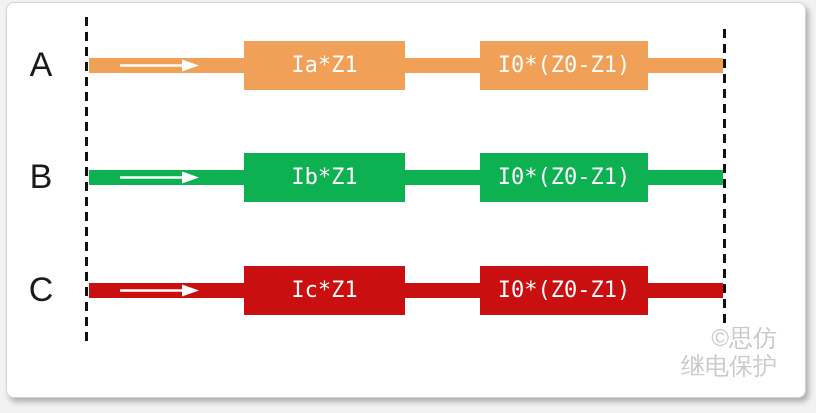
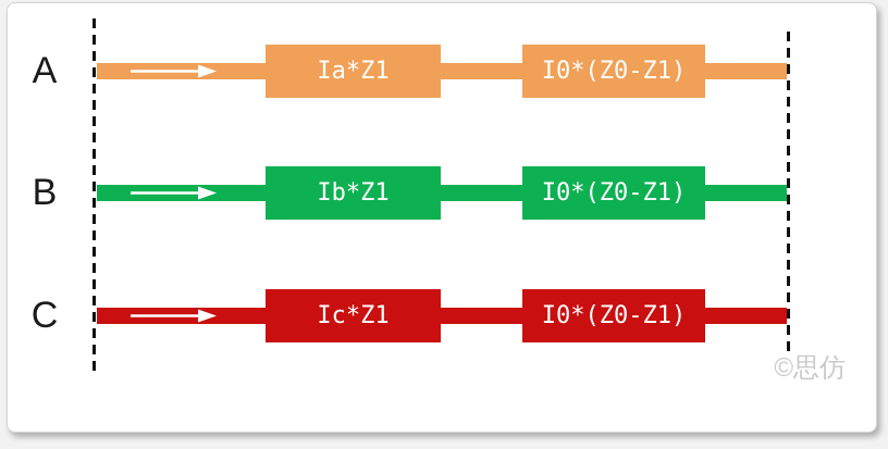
  A
  Ia*Z1
  I0*(Z0-Z1)
  B
  Ib*Z1
  I0*(Z0-Z1)
  C
  Ic*Z1
  I0*(Z0-Z1)
  ©思仿
- 继电保护
